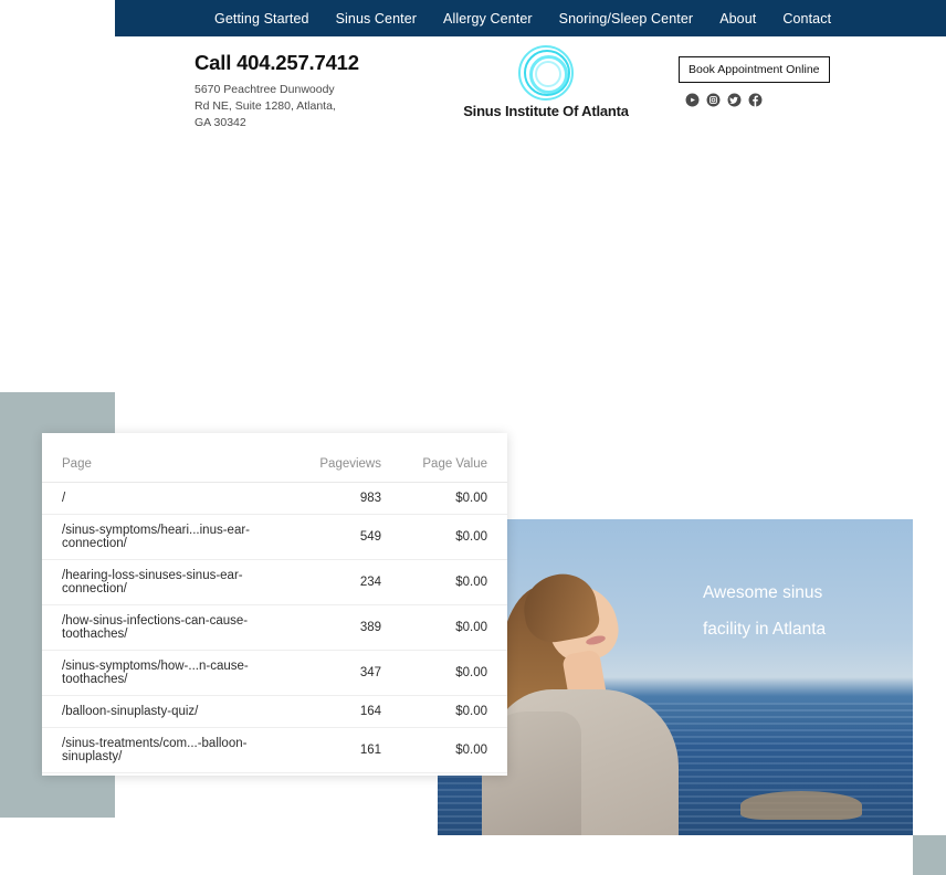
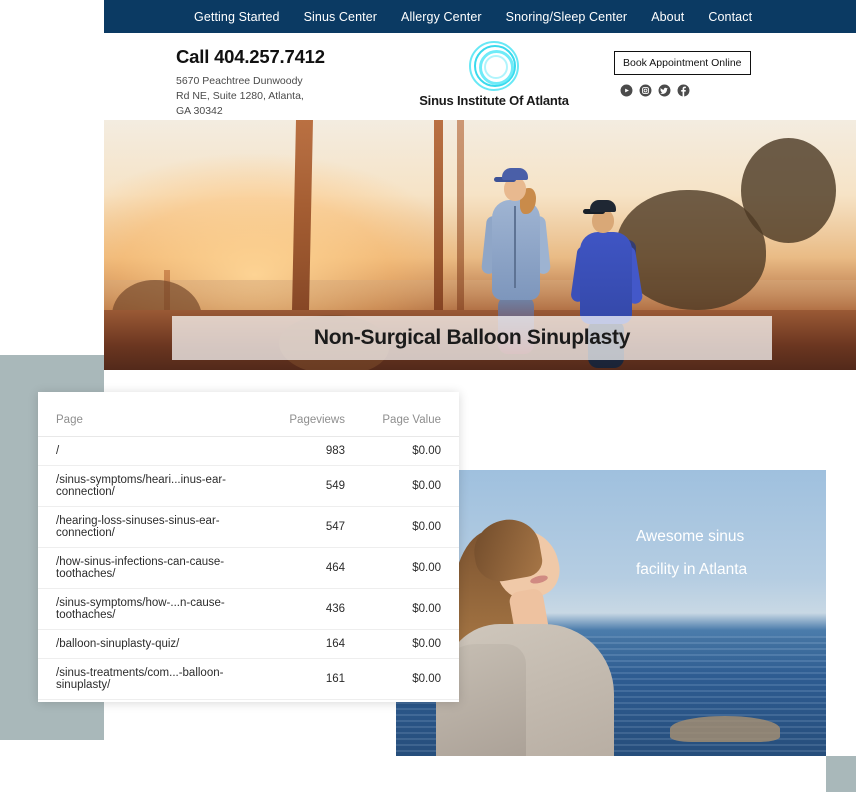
  Getting Started
  Sinus Center
  Allergy Center
  Snoring/Sleep Center
  About
  Contact
  Call 404.257.7412
  5670 Peachtree Dunwoody Rd NE, Suite 1280, Atlanta, GA 30342
  Sinus Institute Of Atlanta
  Book Appointment Online
+ Non-Surgical Balloon Sinuplasty
  Awesome sinus
  facility in Atlanta
  Page	Pageviews	Page Value
  /	983	$0.00
  /sinus-symptoms/heari...inus-ear-connection/	549	$0.00
- /hearing-loss-sinuses-sinus-ear-connection/	234	$0.00
+ /hearing-loss-sinuses-sinus-ear-connection/	547	$0.00
- /how-sinus-infections-can-cause-toothaches/	389	$0.00
+ /how-sinus-infections-can-cause-toothaches/	464	$0.00
- /sinus-symptoms/how-...n-cause-toothaches/	347	$0.00
+ /sinus-symptoms/how-...n-cause-toothaches/	436	$0.00
  /balloon-sinuplasty-quiz/	164	$0.00
  /sinus-treatments/com...-balloon-sinuplasty/	161	$0.00
